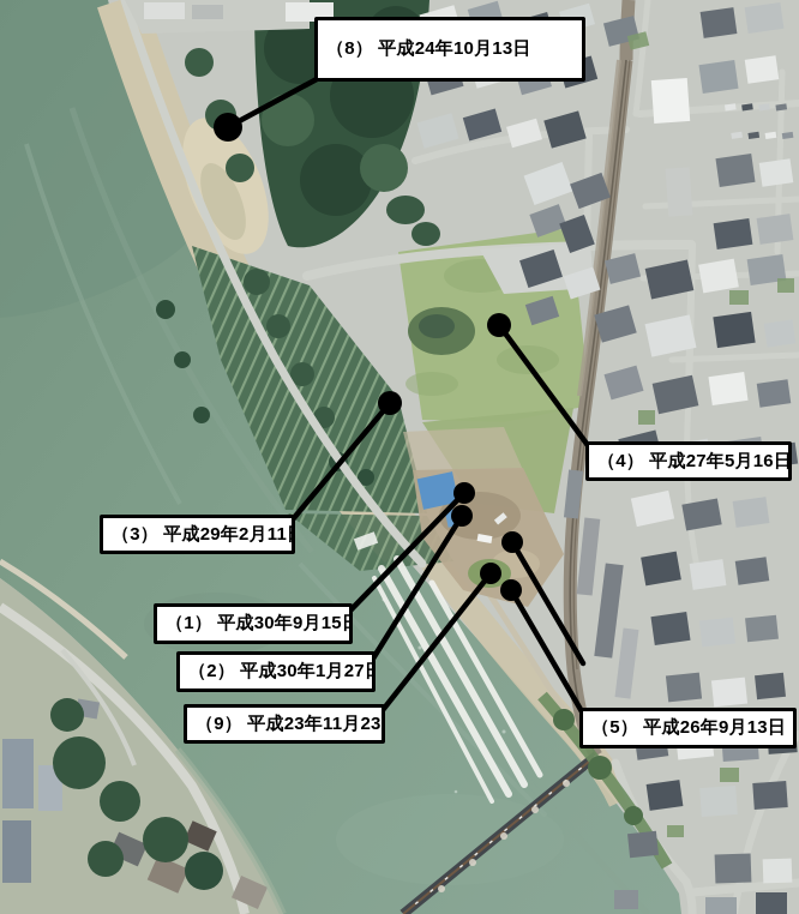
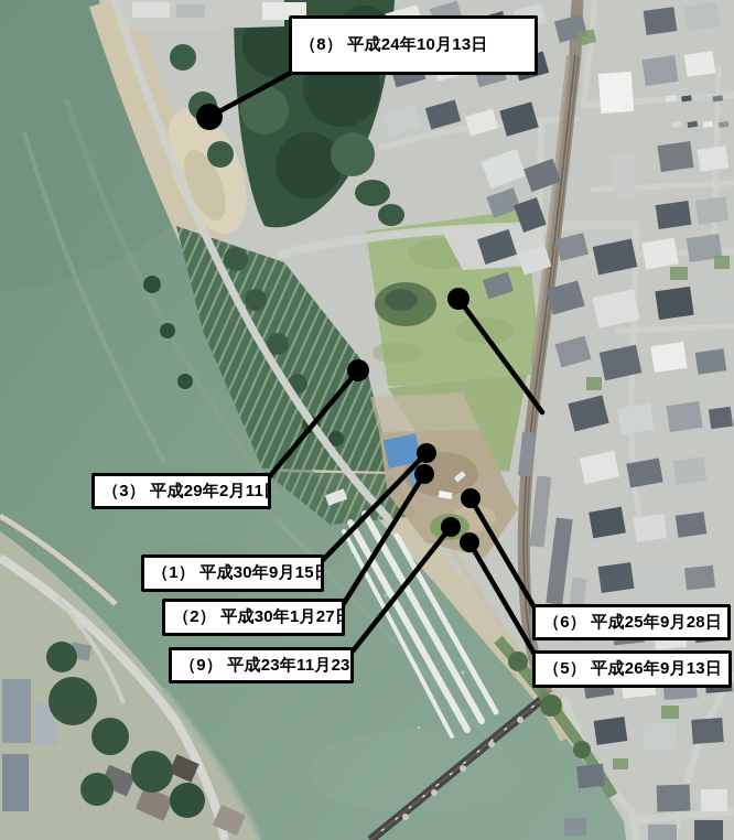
  （8） 平成24年10月13日
- （4） 平成27年5月16日
  （3） 平成29年2月11
  （1） 平成30年9月15
  （2） 平成30年1月27
  （9） 平成23年11月23
+ （6） 平成25年9月28日
  （5） 平成26年9月13日
